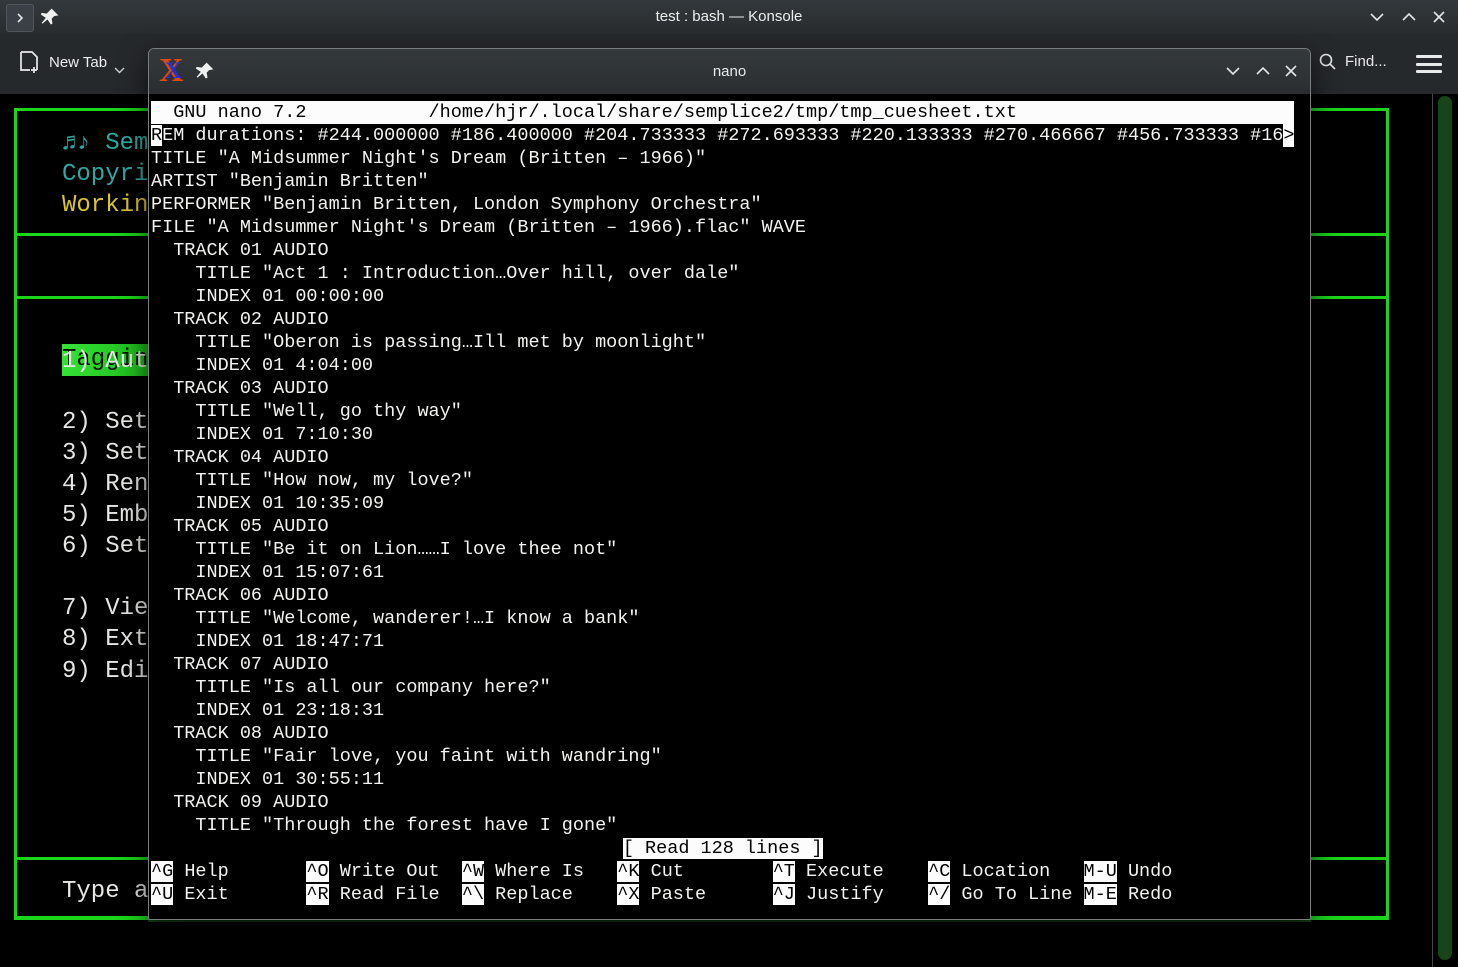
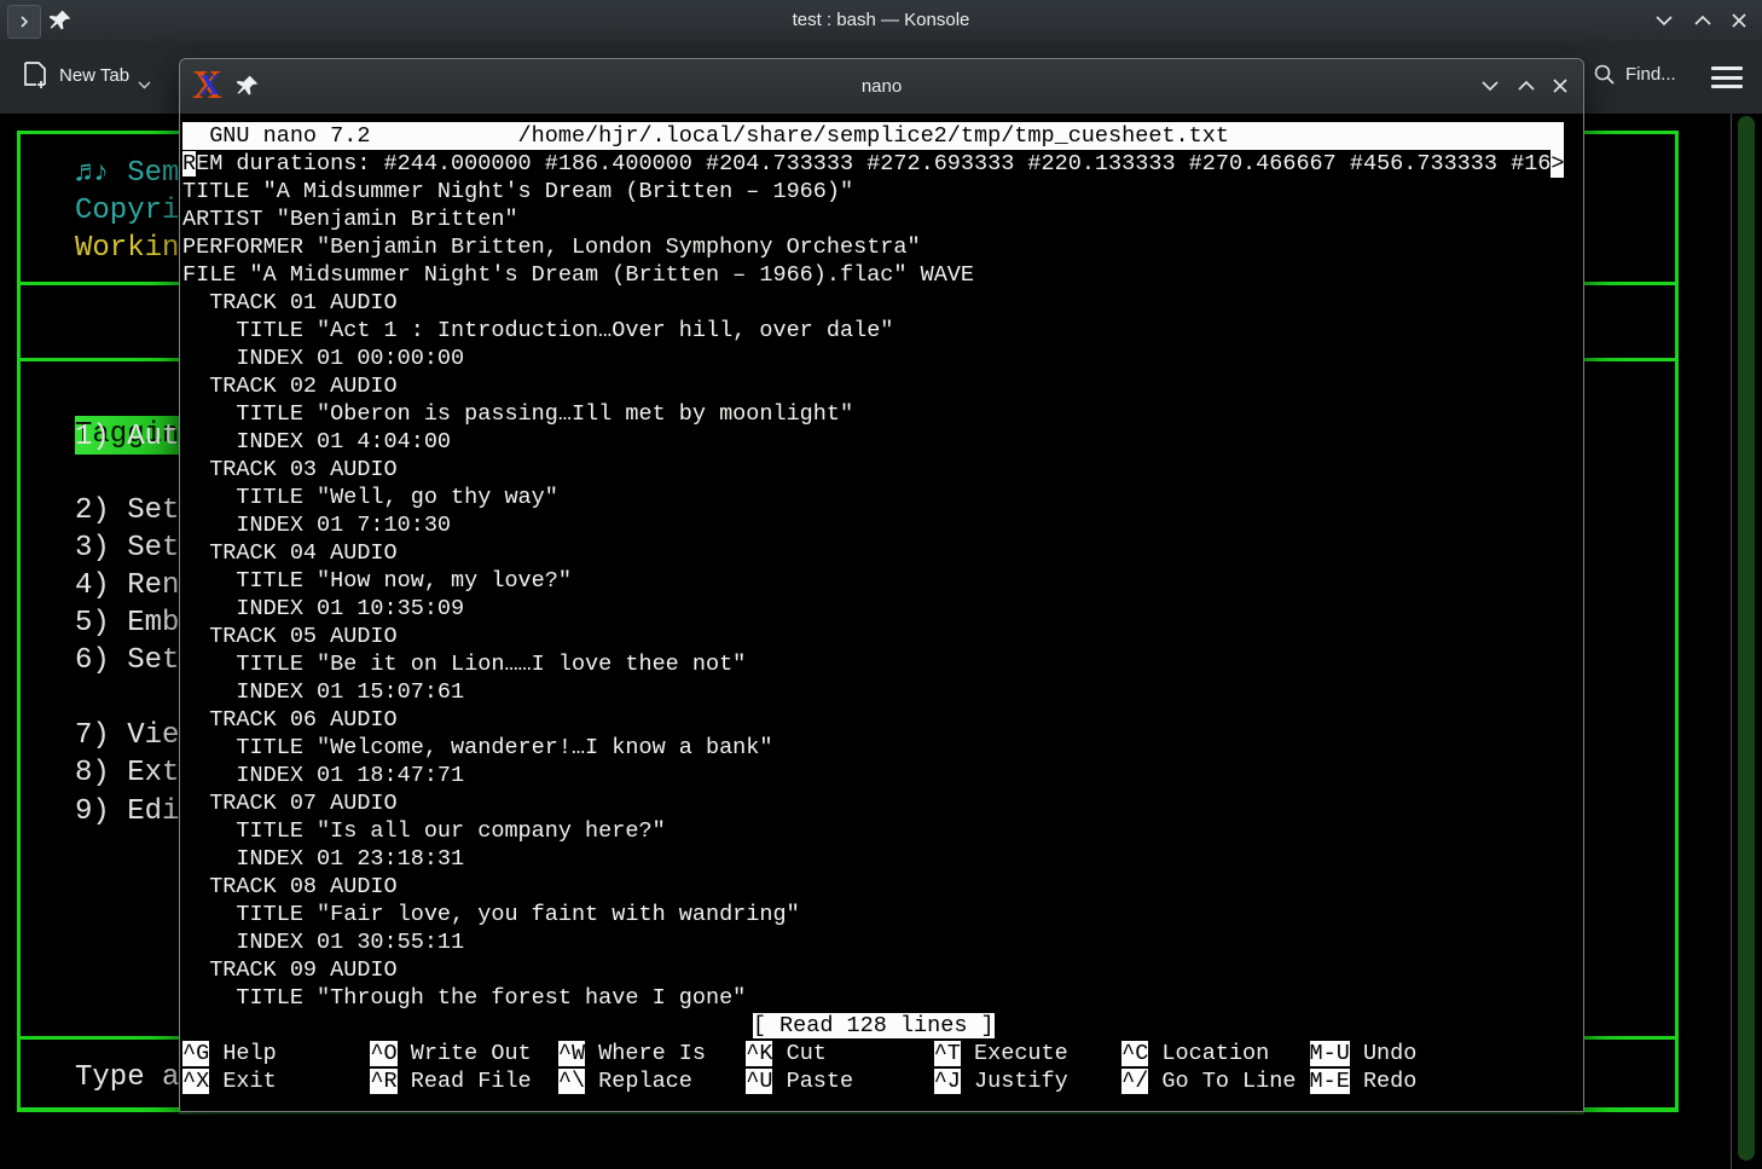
  test : bash — Konsole
  New Tab
  Find...
  ♬♪ Sem
  Copyri
  Workin
  Taggin
  1) Aut
  2) Set
  3) Set
  4) Ren
  5) Emb
  6) Set
  7) Vie
  8) Ext
  9) Edi
  Type a
  X
  X
  nano
  GNU nano 7.2
  /home/hjr/.local/share/semplice2/tmp/tmp_cuesheet.txt
  REM durations: #244.000000 #186.400000 #204.733333 #272.693333 #220.133333 #270.466667 #456.733333 #16
  >
  "A Midsummer Night's Dream (Britten – 1966)"
  ST "Benjamin Britten"
  PERFORMER "Benjamin Britten, London Symphony Orchestra"
  FILE "A Midsummer Night's Dream (Britten – 1966).flac" WAVE
  TRACK 01 AUDIO
  TITLE "Act 1 : Introduction…Over hill, over dale"
  INDEX 01 00:00:00
  TRACK 02 AUDIO
  TITLE "Oberon is passing…Ill met by moonlight"
  INDEX 01 4:04:00
  TRACK 03 AUDIO
  TITLE "Well, go thy way"
  INDEX 01 7:10:30
  TRACK 04 AUDIO
  TITLE "How now, my love?"
  INDEX 01 10:35:09
  TRACK 05 AUDIO
  TITLE "Be it on Lion……I love thee not"
  INDEX 01 15:07:61
  TRACK 06 AUDIO
  TITLE "Welcome, wanderer!…I know a bank"
  INDEX 01 18:47:71
  TRACK 07 AUDIO
  TITLE "Is all our company here?"
  INDEX 01 23:18:31
  TRACK 08 AUDIO
  TITLE "Fair love, you faint with wandring"
  INDEX 01 30:55:11
  TRACK 09 AUDIO
  TITLE "Through the forest have I gone"
  [ Read 128 lines ]
  ^G Help
  ^O Write Out
  ^W Where Is
  ^K Cut
  ^T Execute
  ^C Location
  M-U Undo
- ^U Exit
+ ^X Exit
  ^R Read File
  ^\ Replace
- ^X Paste
+ ^U Paste
  ^J Justify
  ^/ Go To Line
  M-E Redo
